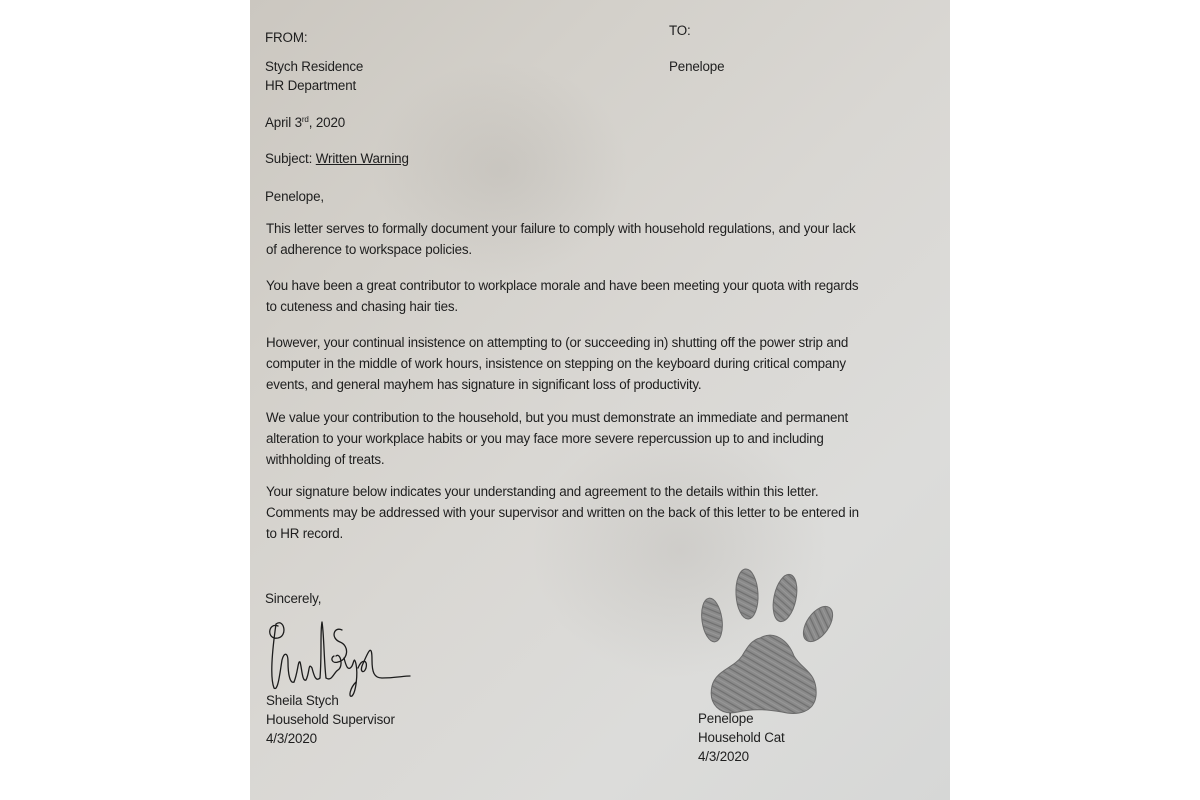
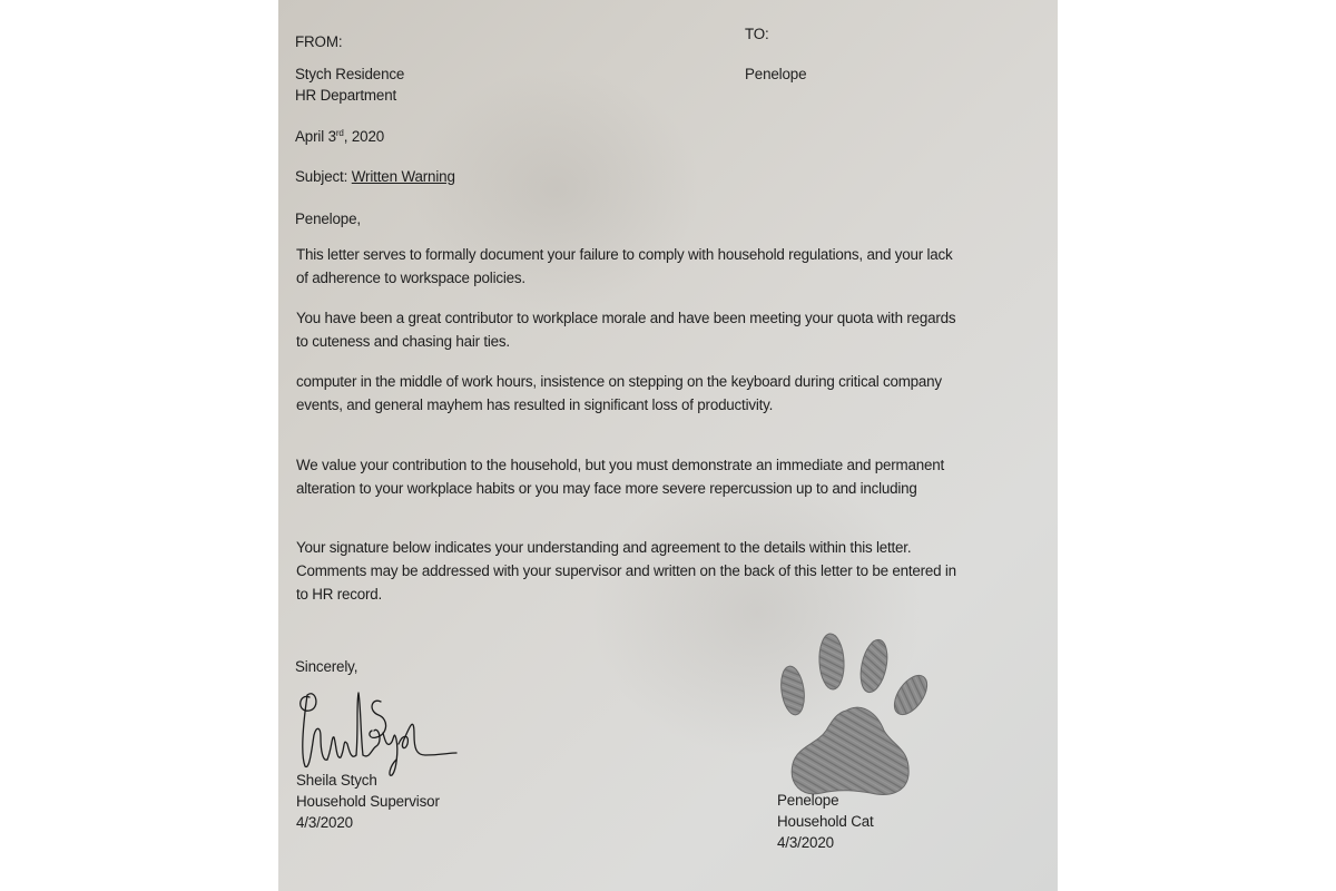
  FROM:
  TO:
  Stych Residence
  HR Department
  Penelope
  April 3rd, 2020
  Subject: Written Warning
  Penelope,
  This letter serves to formally document your failure to comply with household regulations, and your lack
  of adherence to workspace policies.
  You have been a great contributor to workplace morale and have been meeting your quota with regards
  to cuteness and chasing hair ties.
- However, your continual insistence on attempting to (or succeeding in) shutting off the power strip and
  computer in the middle of work hours, insistence on stepping on the keyboard during critical company
- events, and general mayhem has signature in significant loss of productivity.
+ events, and general mayhem has resulted in significant loss of productivity.
  We value your contribution to the household, but you must demonstrate an immediate and permanent
  alteration to your workplace habits or you may face more severe repercussion up to and including
- withholding of treats.
  Your signature below indicates your understanding and agreement to the details within this letter.
  Comments may be addressed with your supervisor and written on the back of this letter to be entered in
  to HR record.
  Sincerely,
  Sheila Stych
  Household Supervisor
  4/3/2020
  Penelope
  Household Cat
  4/3/2020
